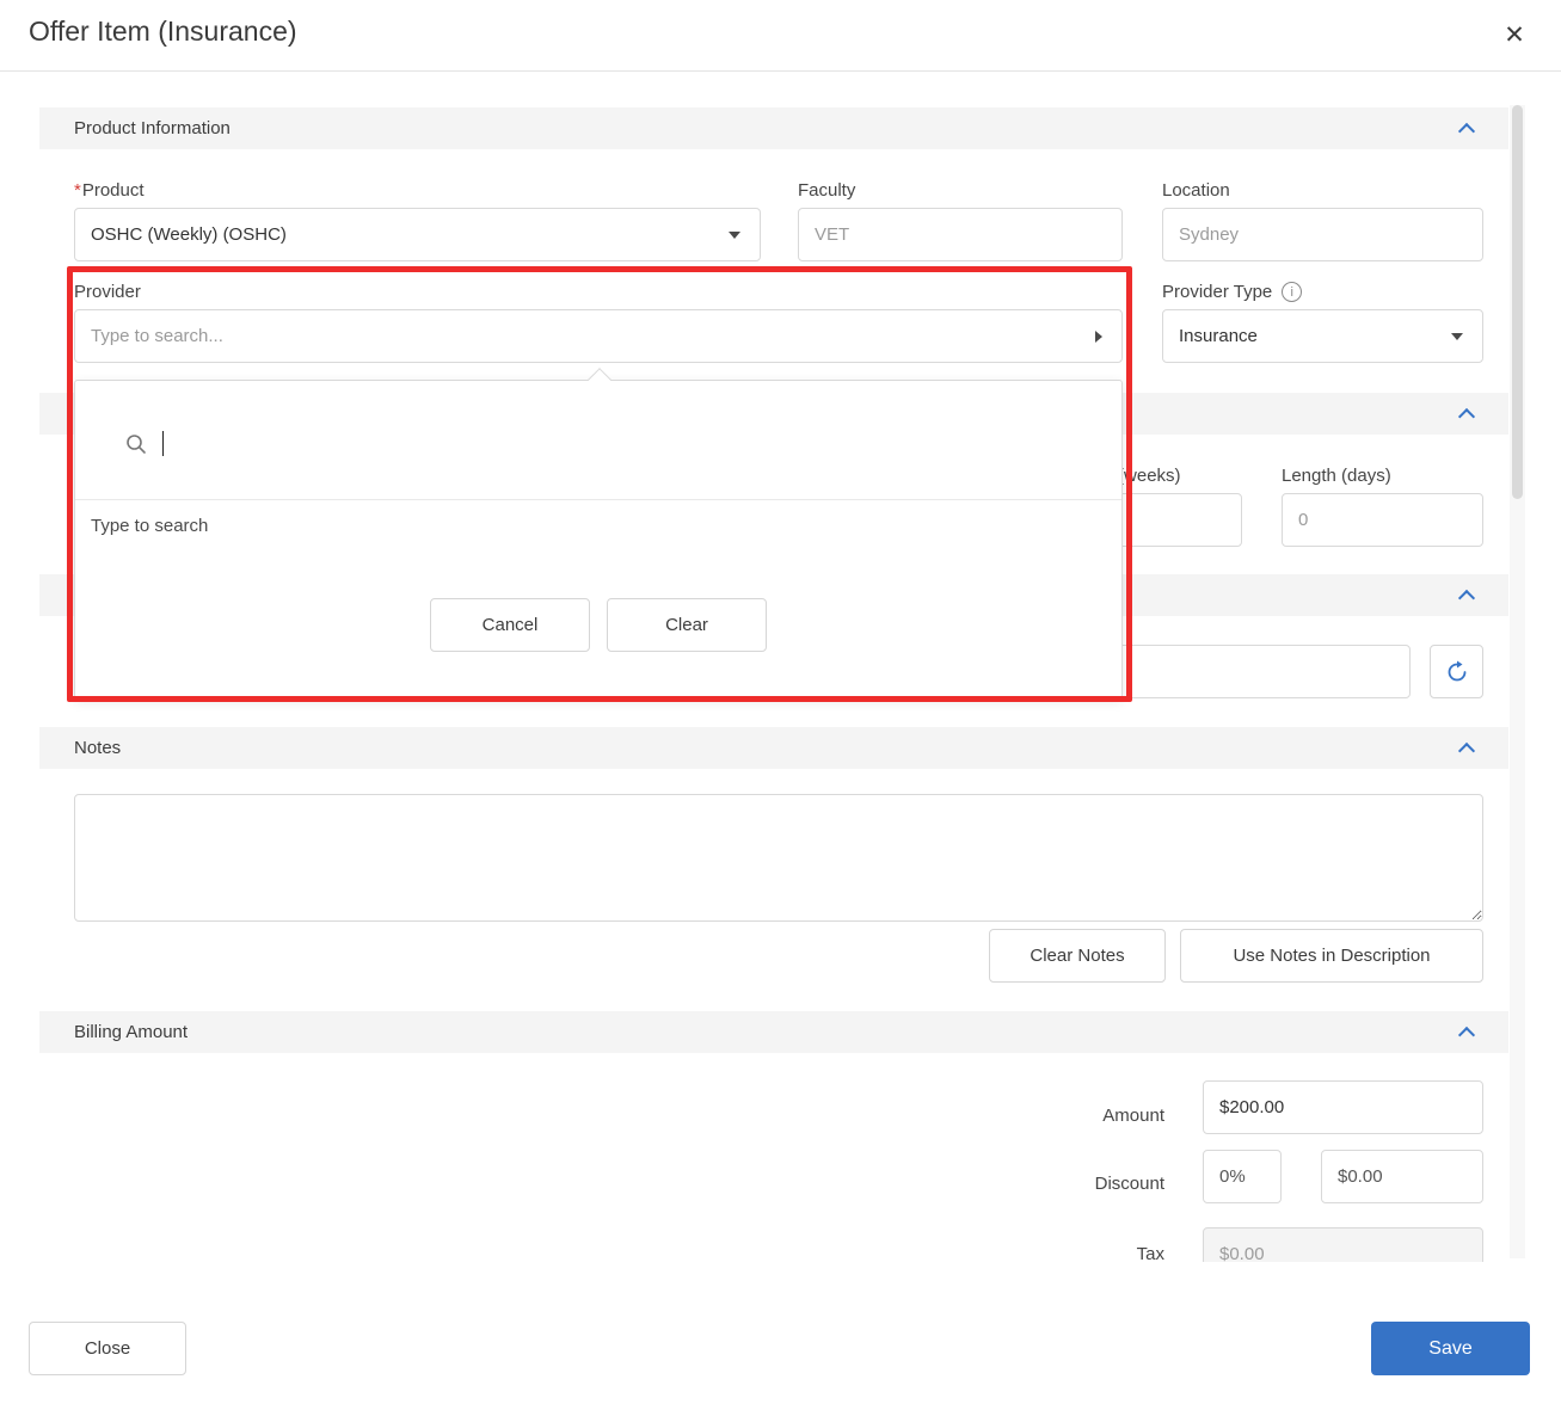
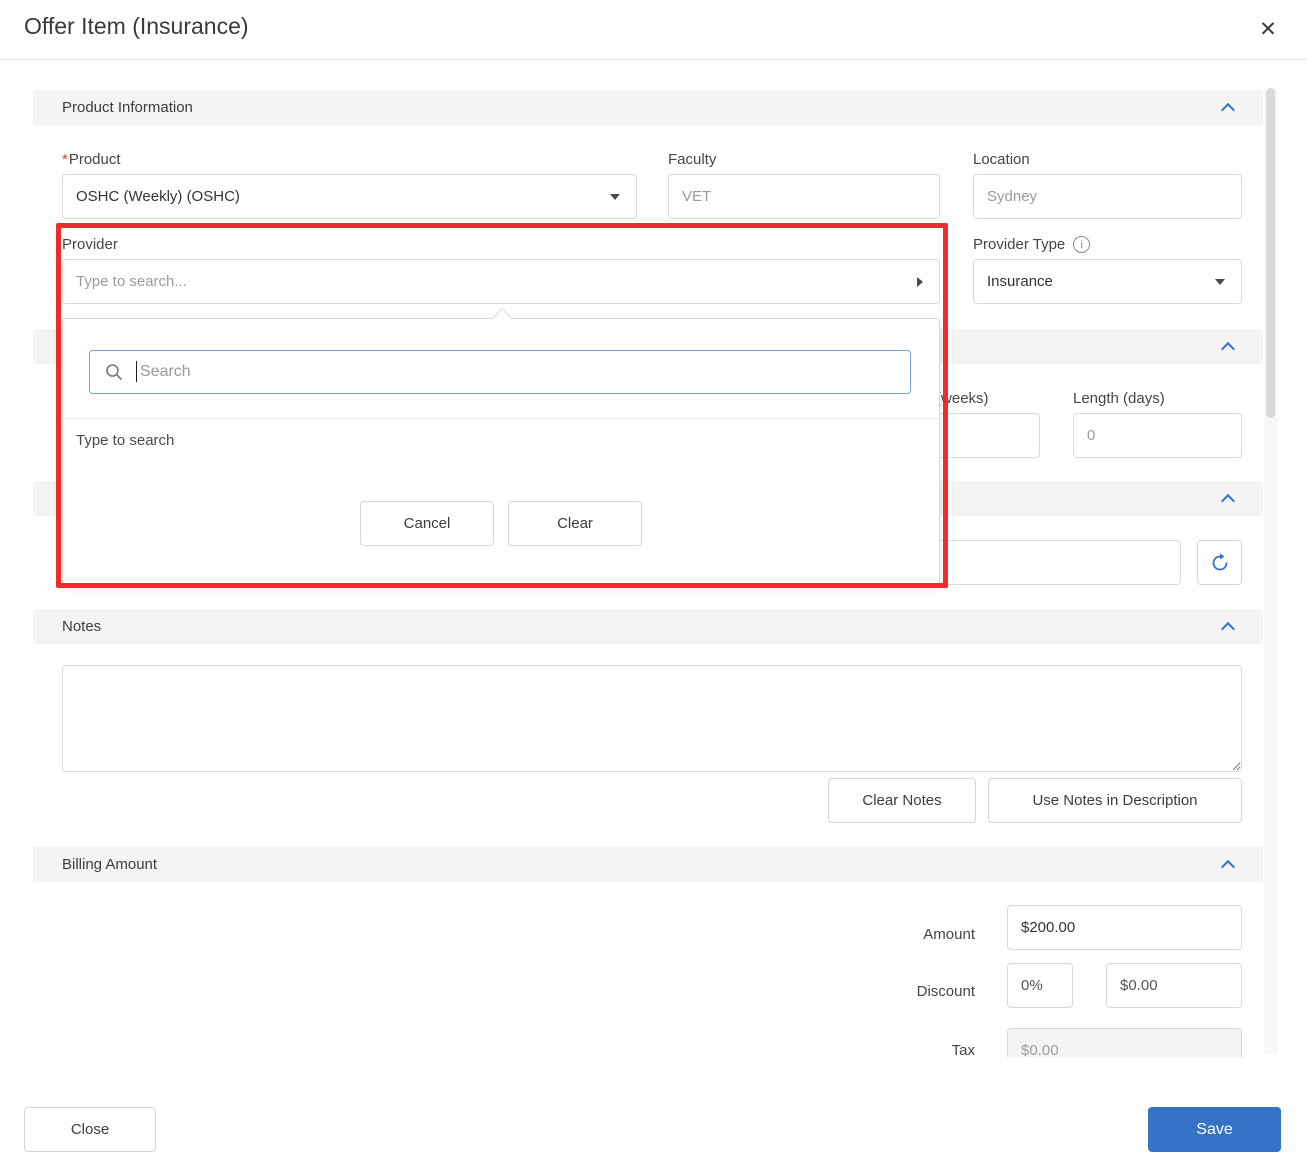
  Offer Item (Insurance)
  ✕
  Product Information
  *Product
  OSHC (Weekly) (OSHC)
  Faculty
  VET
  Location
  Sydney
  Provider
  Type to search...
  Provider Type
  i
  Insurance
  Length (days)
  0
+ Search
  Type to search
  Cancel
  Clear
  Notes
  Clear Notes
  Use Notes in Description
  Billing Amount
  Amount
  $200.00
  Discount
  0%
  $0.00
  Tax
  $0.00
  Close
  Save
